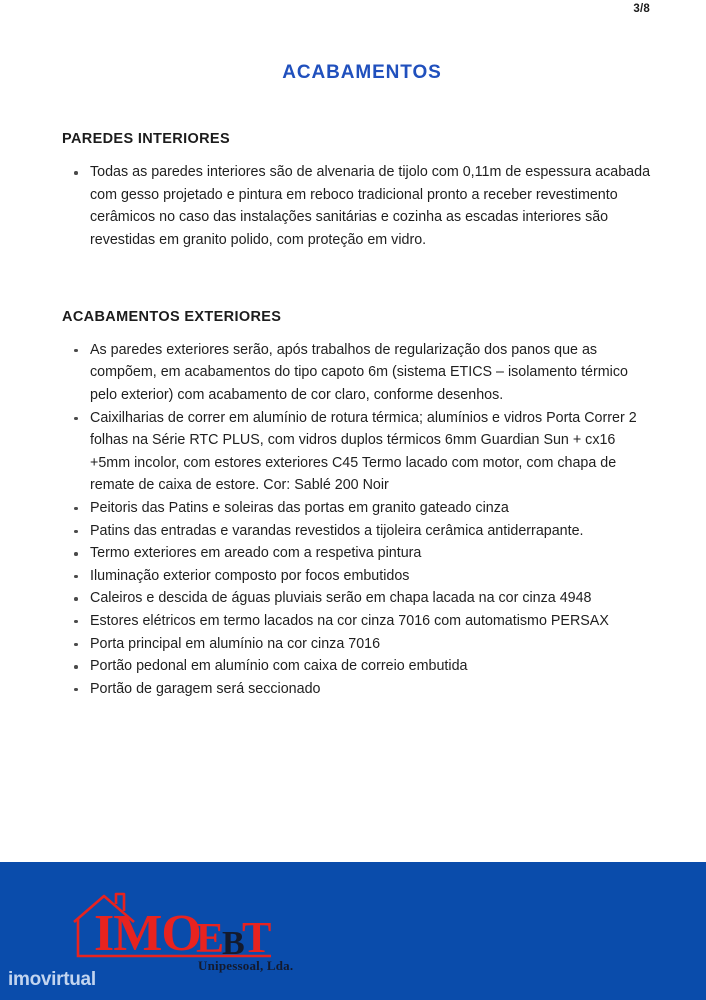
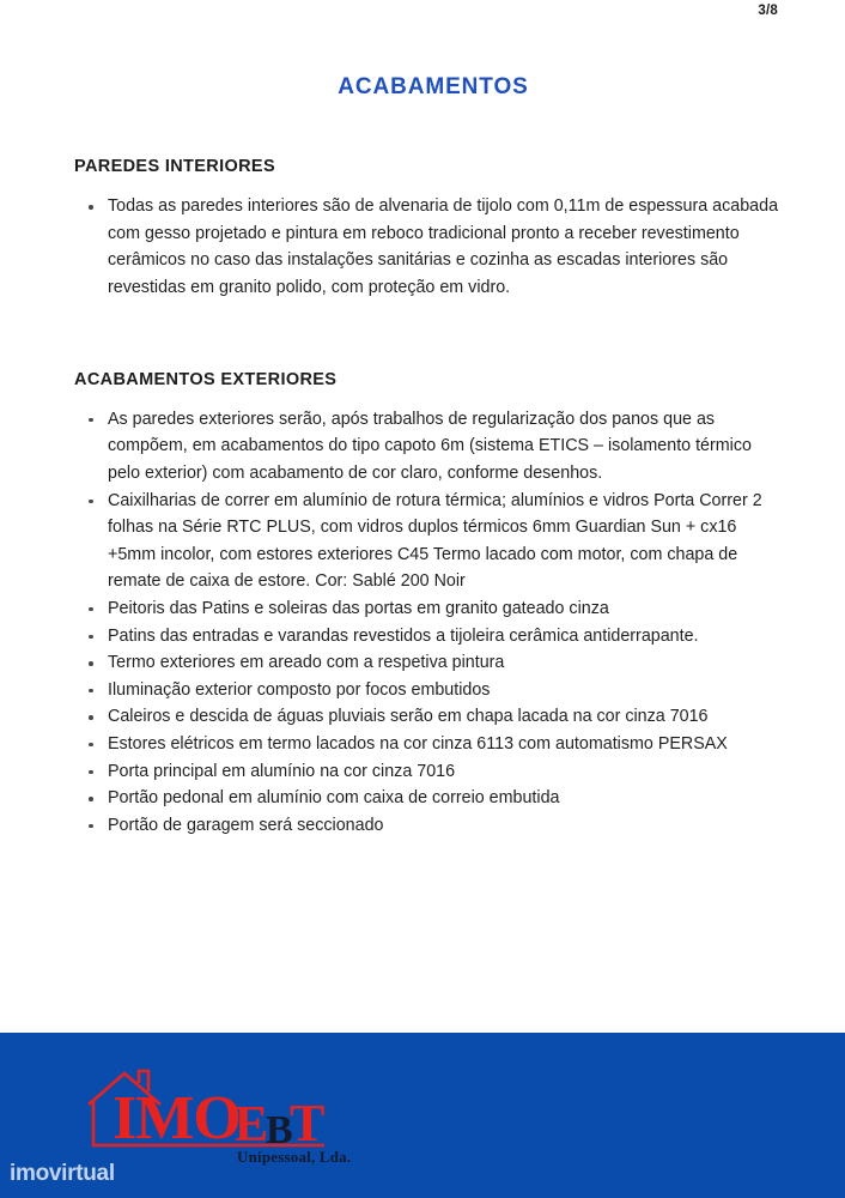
  3/8
  ACABAMENTOS
  PAREDES INTERIORES
  Todas as paredes interiores são de alvenaria de tijolo com 0,11m de espessura acabada com gesso projetado e pintura em reboco tradicional pronto a receber revestimento cerâmicos no caso das instalações sanitárias e cozinha as escadas interiores são revestidas em granito polido, com proteção em vidro.
  ACABAMENTOS EXTERIORES
  As paredes exteriores serão, após trabalhos de regularização dos panos que as compõem, em acabamentos do tipo capoto 6m (sistema ETICS – isolamento térmico pelo exterior) com acabamento de cor claro, conforme desenhos.
  Caixilharias de correr em alumínio de rotura térmica; alumínios e vidros Porta Correr 2 folhas na Série RTC PLUS, com vidros duplos térmicos 6mm Guardian Sun + cx16 +5mm incolor, com estores exteriores C45 Termo lacado com motor, com chapa de remate de caixa de estore. Cor: Sablé 200 Noir
  Peitoris das Patins e soleiras das portas em granito gateado cinza
  Patins das entradas e varandas revestidos a tijoleira cerâmica antiderrapante.
  Termo exteriores em areado com a respetiva pintura
  Iluminação exterior composto por focos embutidos
- Caleiros e descida de águas pluviais serão em chapa lacada na cor cinza 4948
+ Caleiros e descida de águas pluviais serão em chapa lacada na cor cinza 7016
- Estores elétricos em termo lacados na cor cinza 7016 com automatismo PERSAX
+ Estores elétricos em termo lacados na cor cinza 6113 com automatismo PERSAX
  Porta principal em alumínio na cor cinza 7016
  Portão pedonal em alumínio com caixa de correio embutida
  Portão de garagem será seccionado
  IMO
  E
  B
  T
  Unipessoal, Lda.
  imovirtual
